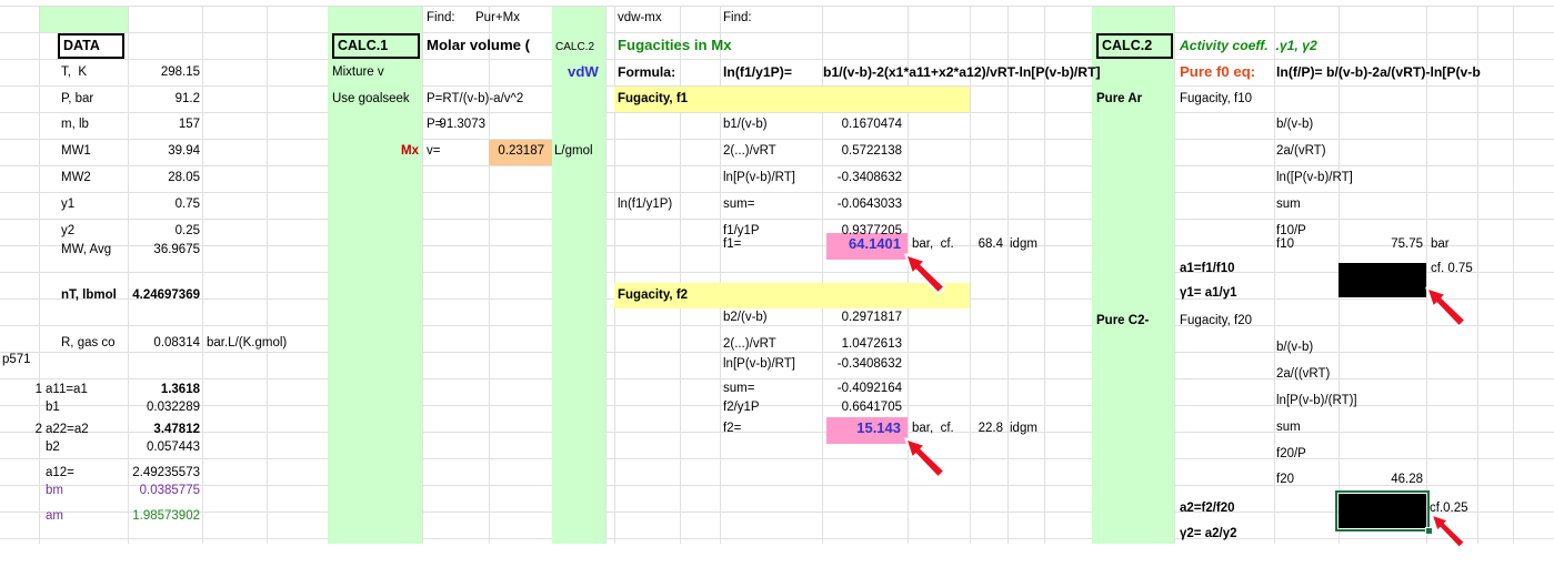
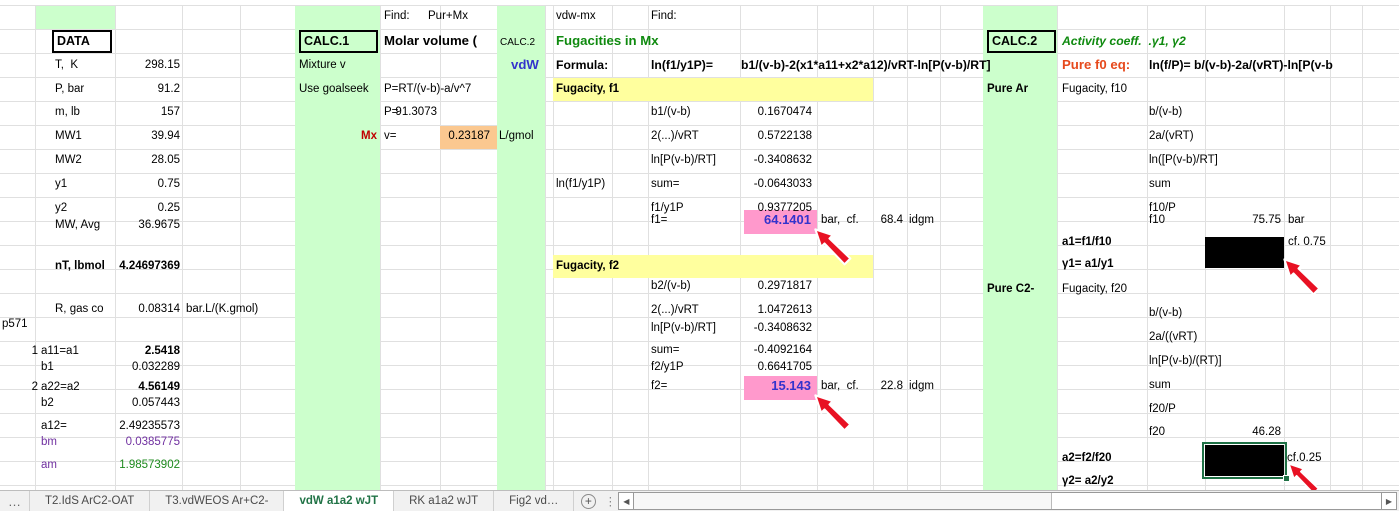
  DATA
  CALC.1
  CALC.2
  T, K
  298.15
  P, bar
  91.2
  m, lb
  157
  MW1
  39.94
  MW2
  28.05
  y1
  0.75
  y2
  0.25
  MW, Avg
  36.9675
  nT, lbmol
  4.24697369
  R, gas co
  0.08314
  bar.L/(K.gmol)
  p571
  1
  a11=a1
- 1.3618
+ 2.5418
  b1
  0.032289
  2
  a22=a2
- 3.47812
+ 4.56149
  b2
  0.057443
  a12=
  2.49235573
  bm
  0.0385775
  am
  1.98573902
  Mixture v
  Use goalseek
  Mx
  Find:
  Pur+Mx
  Molar volume (
  CALC.2
  vdW
- P=RT/(v-b)-a/v^2
+ P=RT/(v-b)-a/v^7
  P=
  91.3073
  v=
  0.23187
  L/gmol
  vdw-mx
  Find:
  Fugacities in Mx
  Formula:
  ln(f1/y1P)=
  b1/(v-b)-2(x1*a11+x2*a12)/vRT-ln[P(v-b)/RT]
  Fugacity, f1
  b1/(v-b)
  0.1670474
  2(...)/vRT
  0.5722138
  ln[P(v-b)/RT]
  -0.3408632
  ln(f1/y1P)
  sum=
  -0.0643033
  f1/y1P
  0.9377205
  f1=
  64.1401
  bar, cf.
  68.4
  idgm
  Fugacity, f2
  b2/(v-b)
  0.2971817
  2(...)/vRT
  1.0472613
  ln[P(v-b)/RT]
  -0.3408632
  sum=
  -0.4092164
  f2/y1P
  0.6641705
  f2=
  15.143
  bar, cf.
  22.8
  idgm
  Pure Ar
  Pure C2-
  Activity coeff. .γ1, γ2
  Pure f0 eq:
  ln(f/P)= b/(v-b)-2a/(vRT)-ln[P(v-b
  Fugacity, f10
  b/(v-b)
  2a/(vRT)
  ln([P(v-b)/RT]
  sum
  f10/P
  f10
  75.75
  bar
  a1=f1/f10
  cf. 0.75
  γ1= a1/y1
  Fugacity, f20
  b/(v-b)
  2a/((vRT)
  ln[P(v-b)/(RT)]
  sum
  f20/P
  f20
  46.28
  a2=f2/f20
  cf.0.25
  γ2= a2/y2
+ …
+ T2.IdS ArC2-OAT
+ T3.vdWEOS Ar+C2-
+ vdW a1a2 wJT
+ RK a1a2 wJT
+ Fig2 vd…
+ +
+ ⋮
+ ◀
+ ▶
